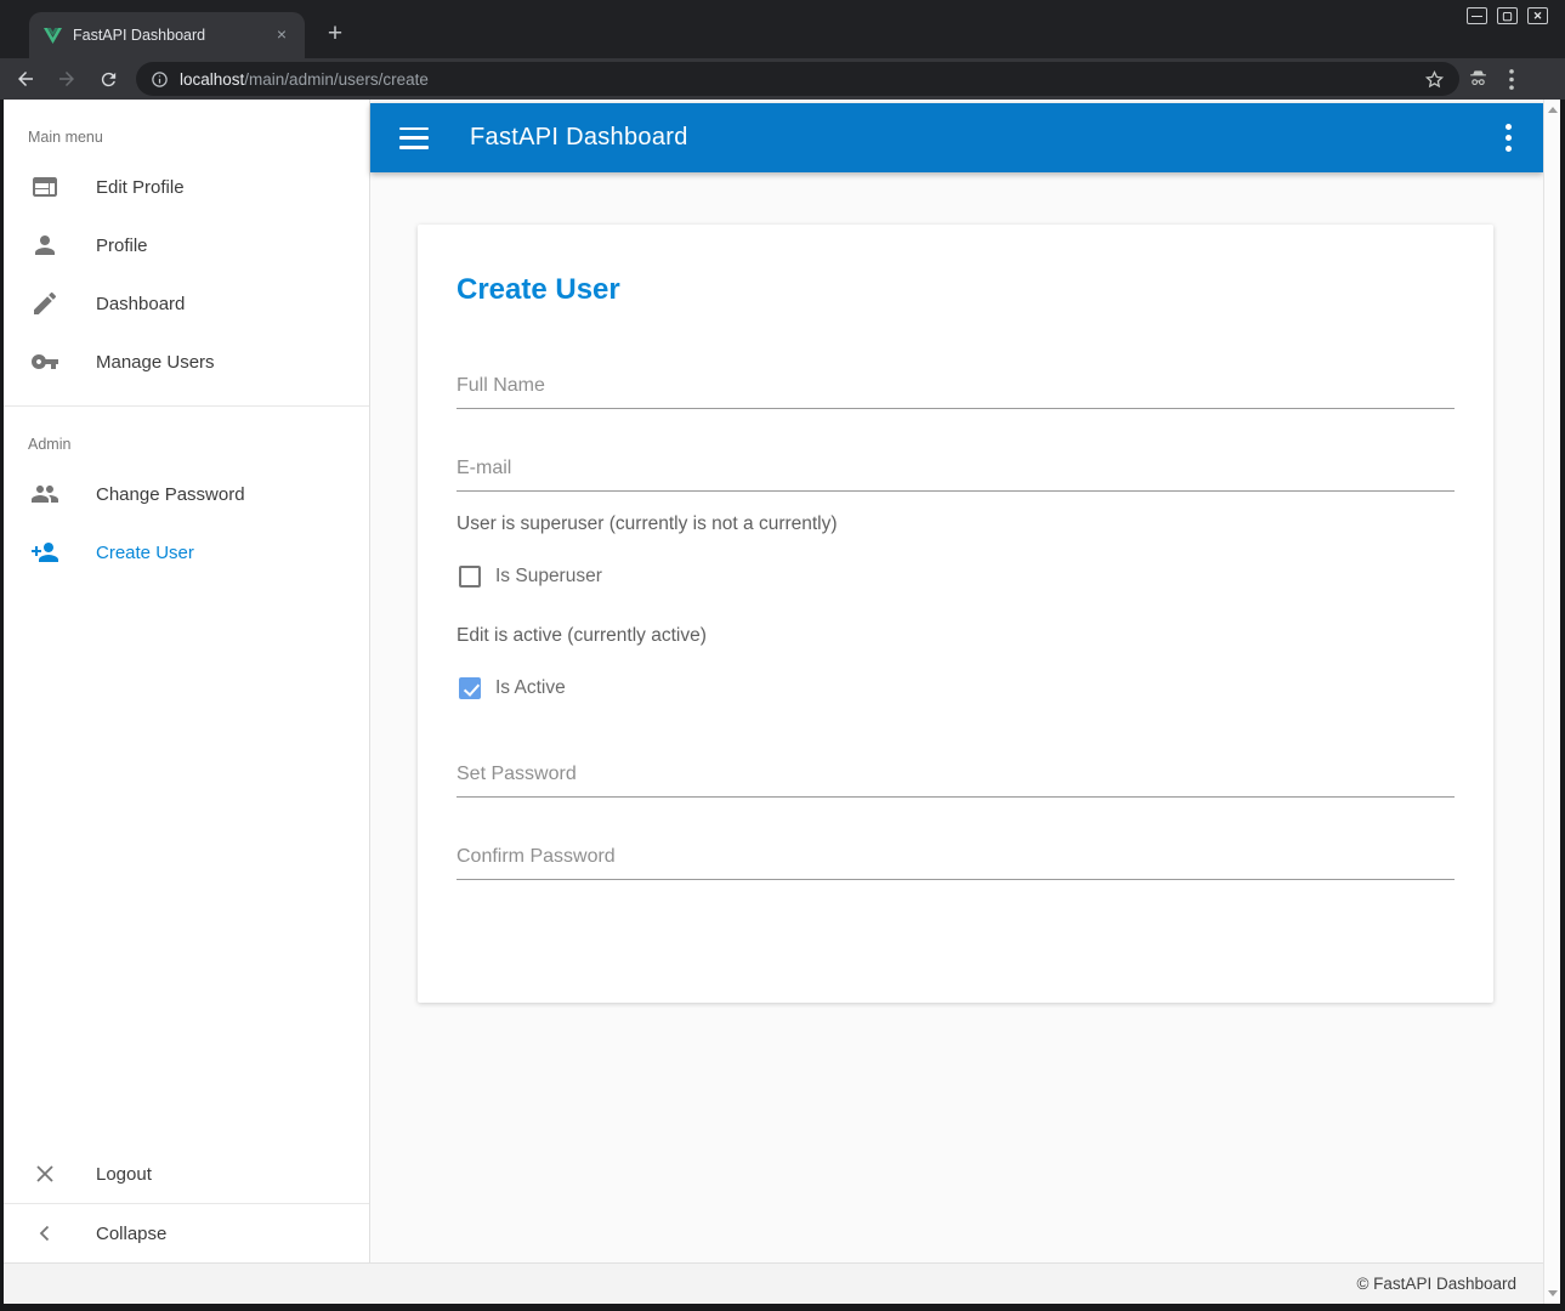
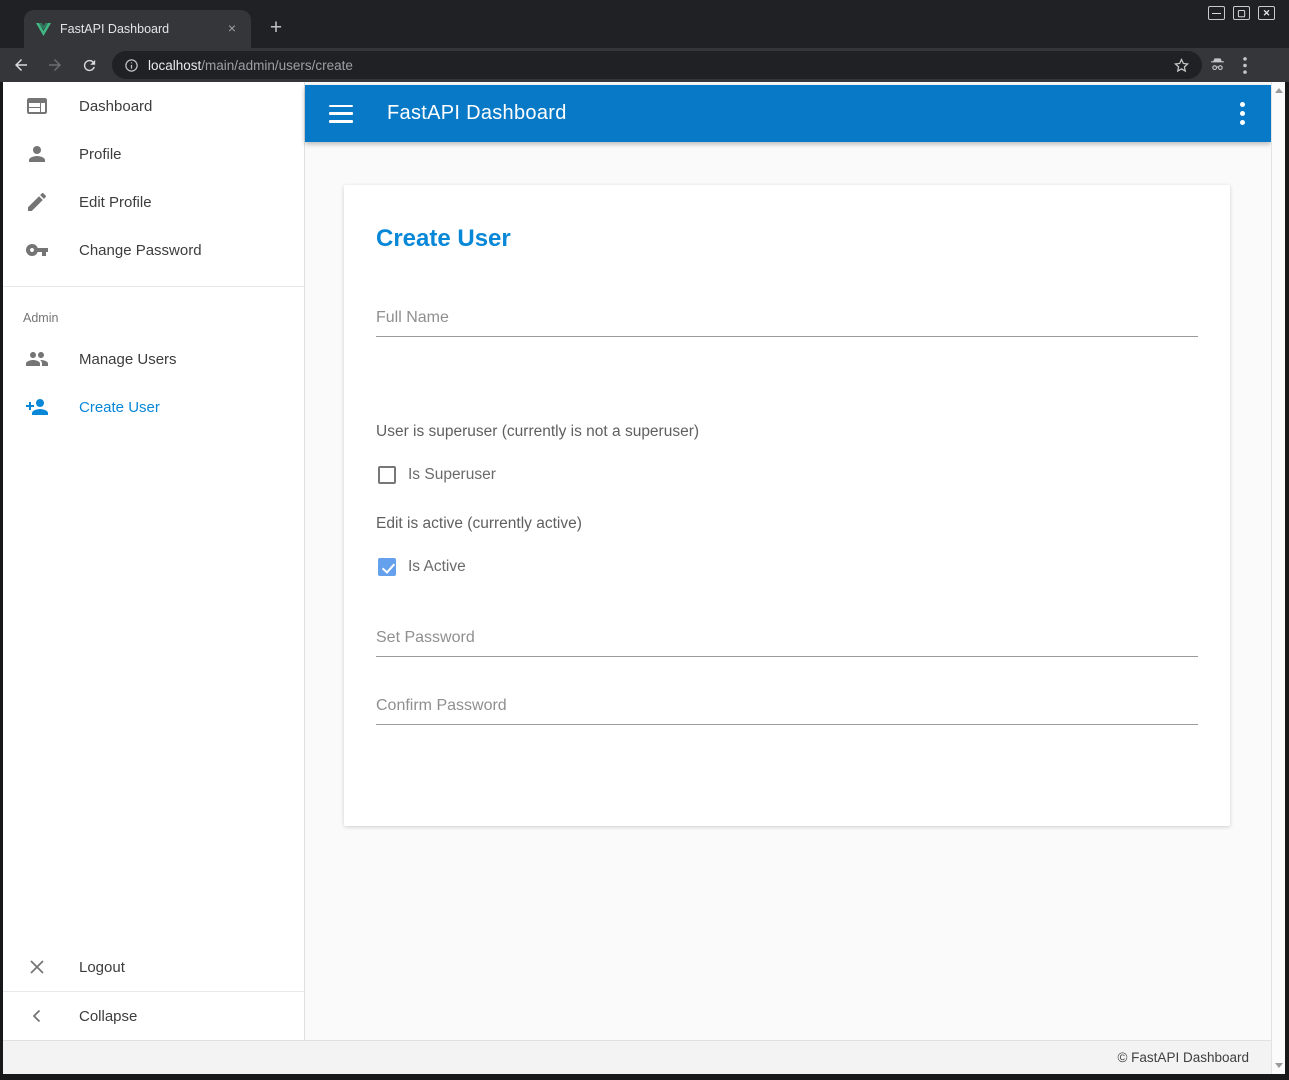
  FastAPI Dashboard
  ×
  +
  —
  ▢
  ✕
  localhost/main/admin/users/create
- Main menu
- Edit Profile
+ Dashboard
  Profile
- Dashboard
+ Edit Profile
- Manage Users
+ Change Password
  Admin
- Change Password
+ Manage Users
  Create User
  Logout
  Collapse
  FastAPI Dashboard
  Create User
  Full Name
- E-mail
- User is superuser (currently is not a currently)
+ User is superuser (currently is not a superuser)
  Is Superuser
  Edit is active (currently active)
  Is Active
  Set Password
  Confirm Password
  © FastAPI Dashboard
